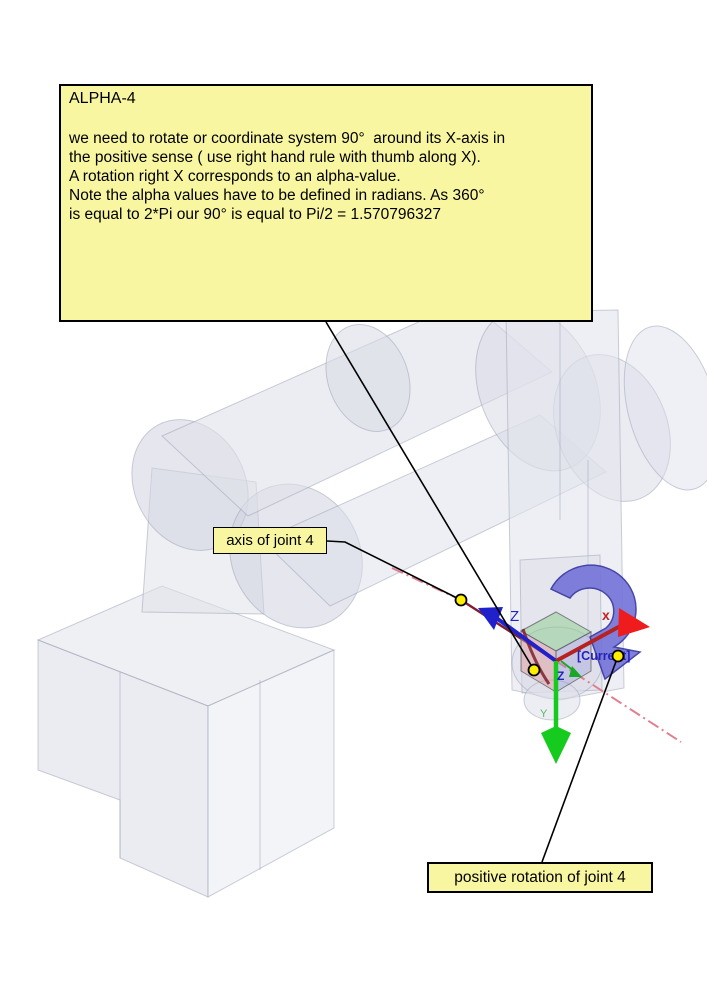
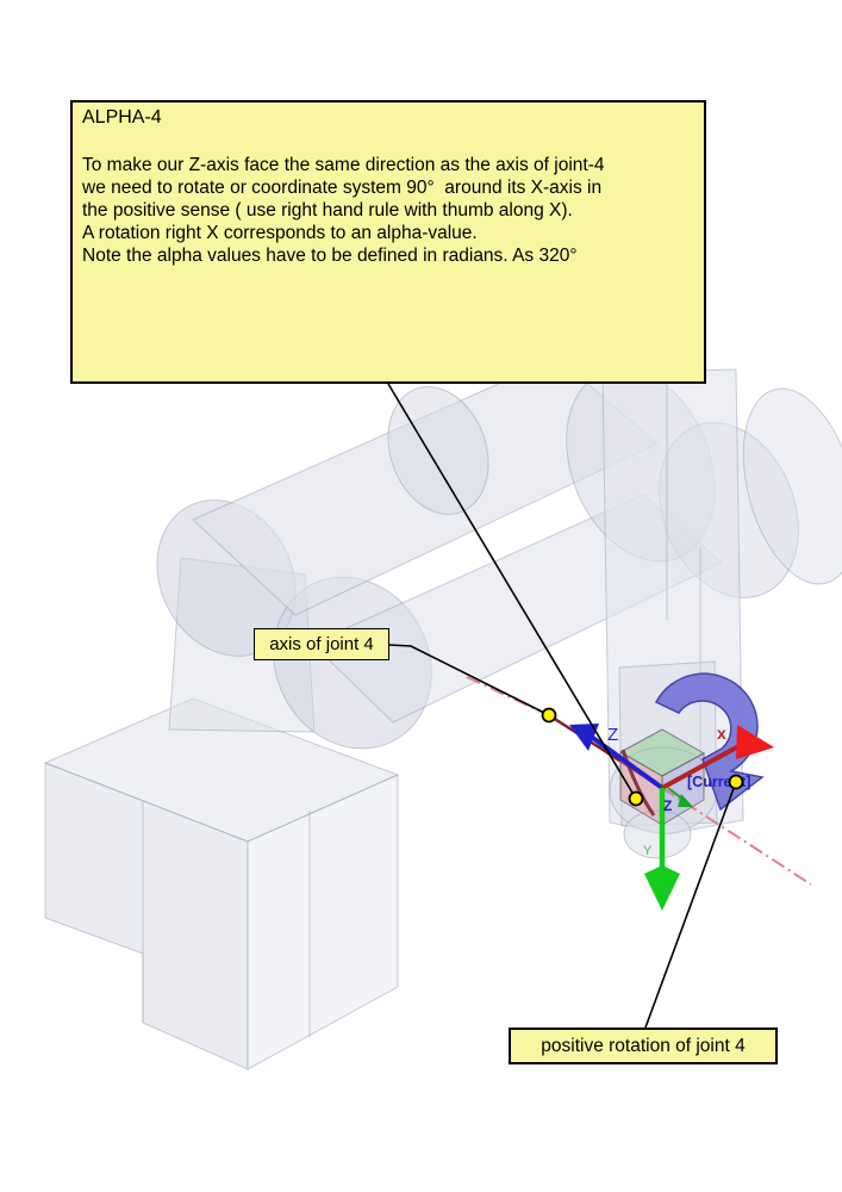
  Z
  x
  Z
  Y
  [Curre]
  ALPHA-4
+ To make our Z-axis face the same direction as the axis of joint-4
  we need to rotate or coordinate system 90° around its X-axis in
  the positive sense ( use right hand rule with thumb along X).
  A rotation right X corresponds to an alpha-value.
- Note the alpha values have to be defined in radians. As 360°
+ Note the alpha values have to be defined in radians. As 320°
- is equal to 2*Pi our 90° is equal to Pi/2 = 1.570796327
  axis of joint 4
  positive rotation of joint 4
